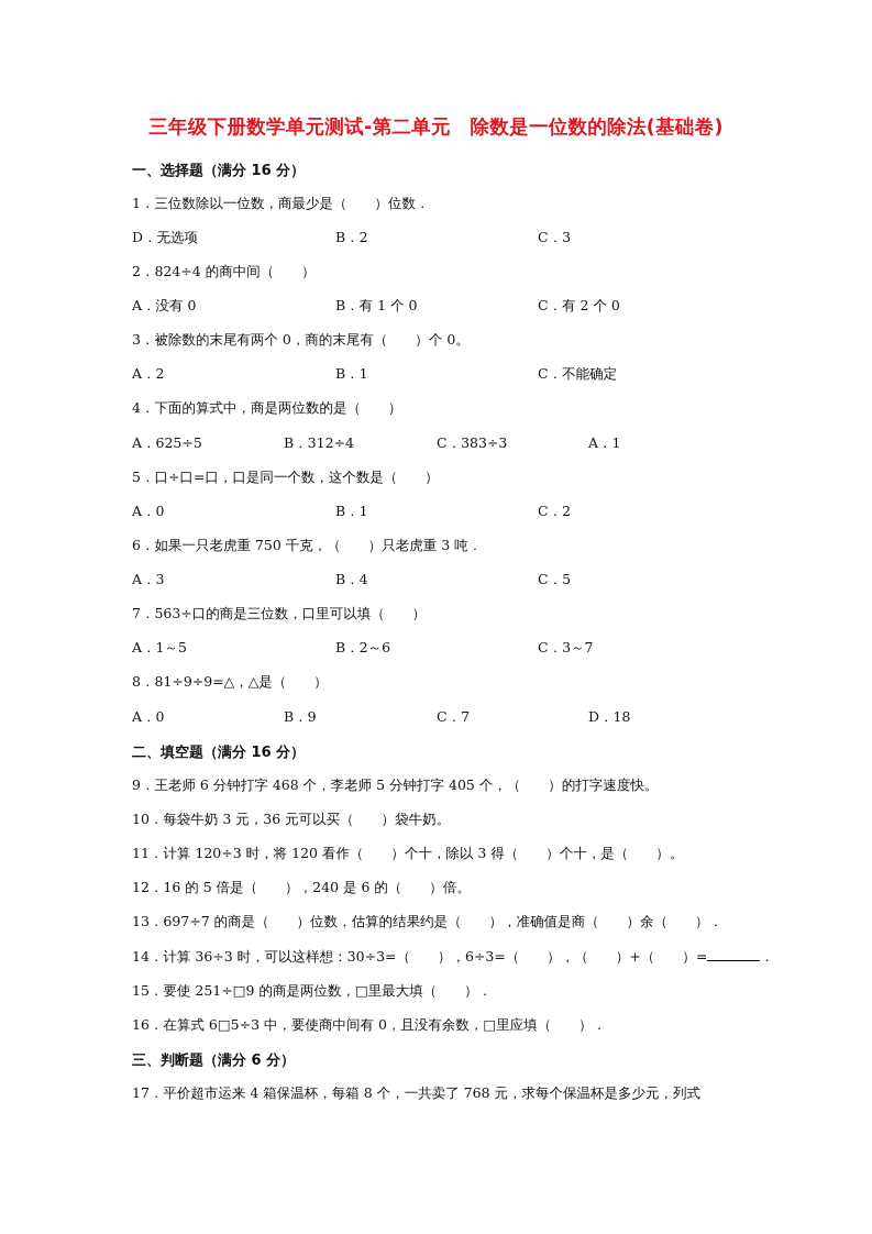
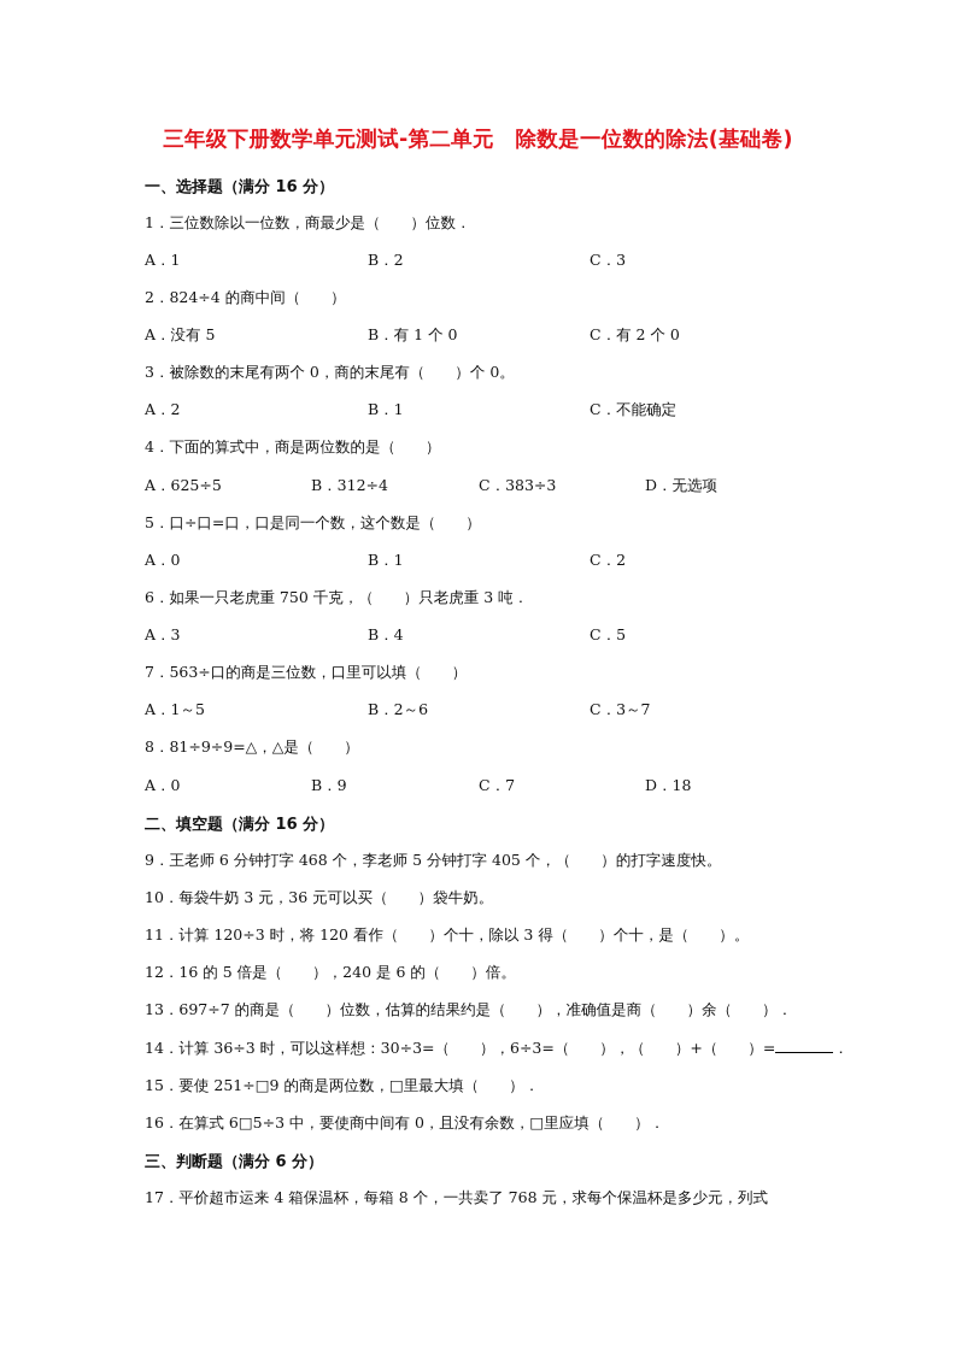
  三年级下册数学单元测试-第二单元 除数是一位数的除法(基础卷)
  一、选择题（满分 16 分）
  1．三位数除以一位数，商最少是（ ）位数．
- D．无选项
+ A．1
  B．2
  C．3
  2．824÷4 的商中间（ ）
- A．没有 0
+ A．没有 5
  B．有 1 个 0
  C．有 2 个 0
  3．被除数的末尾有两个 0，商的末尾有（ ）个 0。
  A．2
  B．1
  C．不能确定
  4．下面的算式中，商是两位数的是（ ）
  A．625÷5
  B．312÷4
  C．383÷3
- A．1
+ D．无选项
  5．口÷口=口，口是同一个数，这个数是（ ）
  A．0
  B．1
  C．2
  6．如果一只老虎重 750 千克，（ ）只老虎重 3 吨．
  A．3
  B．4
  C．5
  7．563÷口的商是三位数，口里可以填（ ）
  A．1～5
  B．2～6
  C．3～7
  8．81÷9÷9=△，△是（ ）
  A．0
  B．9
  C．7
  D．18
  二、填空题（满分 16 分）
  9．王老师 6 分钟打字 468 个，李老师 5 分钟打字 405 个，（ ）的打字速度快。
  10．每袋牛奶 3 元，36 元可以买（ ）袋牛奶。
  11．计算 120÷3 时，将 120 看作（ ）个十，除以 3 得（ ）个十，是（ ）。
  12．16 的 5 倍是（ ），240 是 6 的（ ）倍。
  13．697÷7 的商是（ ）位数，估算的结果约是（ ），准确值是商（ ）余（ ）．
  14．计算 36÷3 时，可以这样想：30÷3=（ ），6÷3=（ ），（ ）+（ ）= ．
  15．要使 251÷□9 的商是两位数，□里最大填（ ）．
  16．在算式 6□5÷3 中，要使商中间有 0，且没有余数，□里应填（ ）．
  三、判断题（满分 6 分）
  17．平价超市运来 4 箱保温杯，每箱 8 个，一共卖了 768 元，求每个保温杯是多少元，列式
